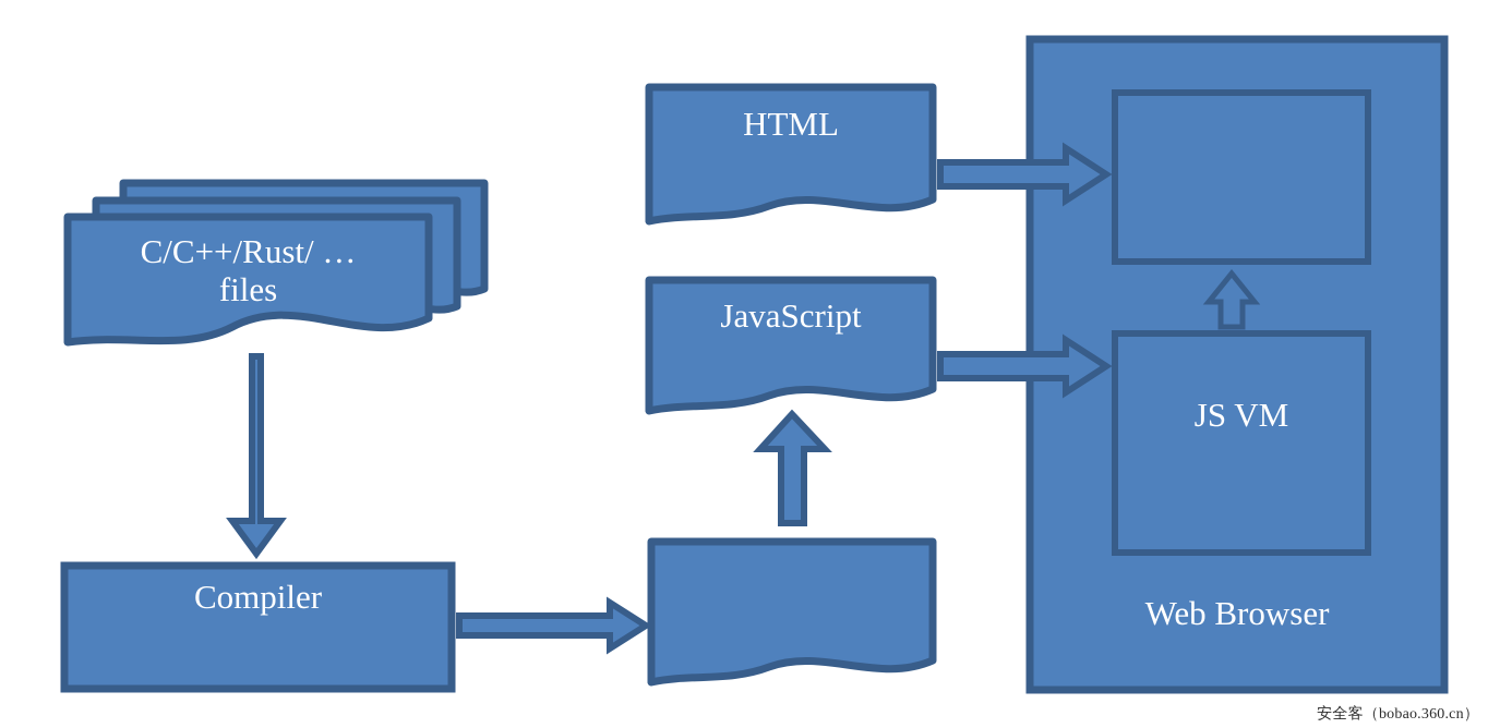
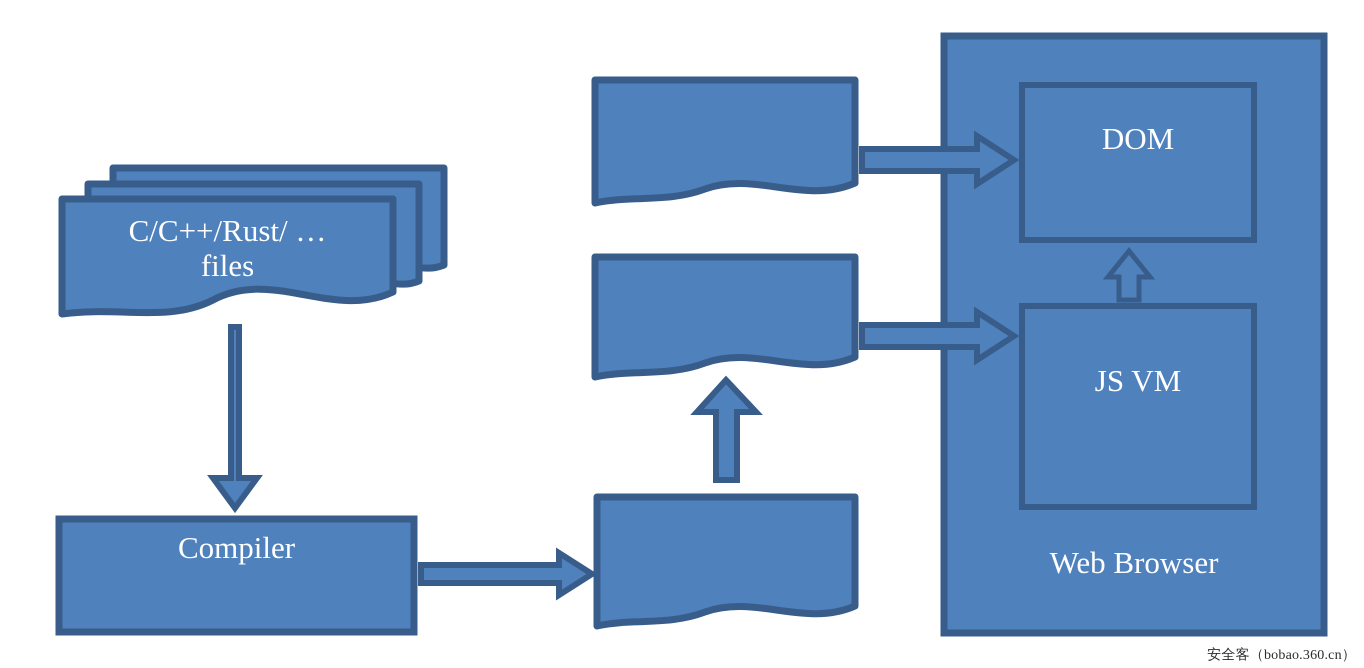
  C/C++/Rust/ …
  files
  Compiler
- JavaScript
- HTML
  Web Browser
+ DOM
  JS VM
  安全客（bobao.360.cn）
